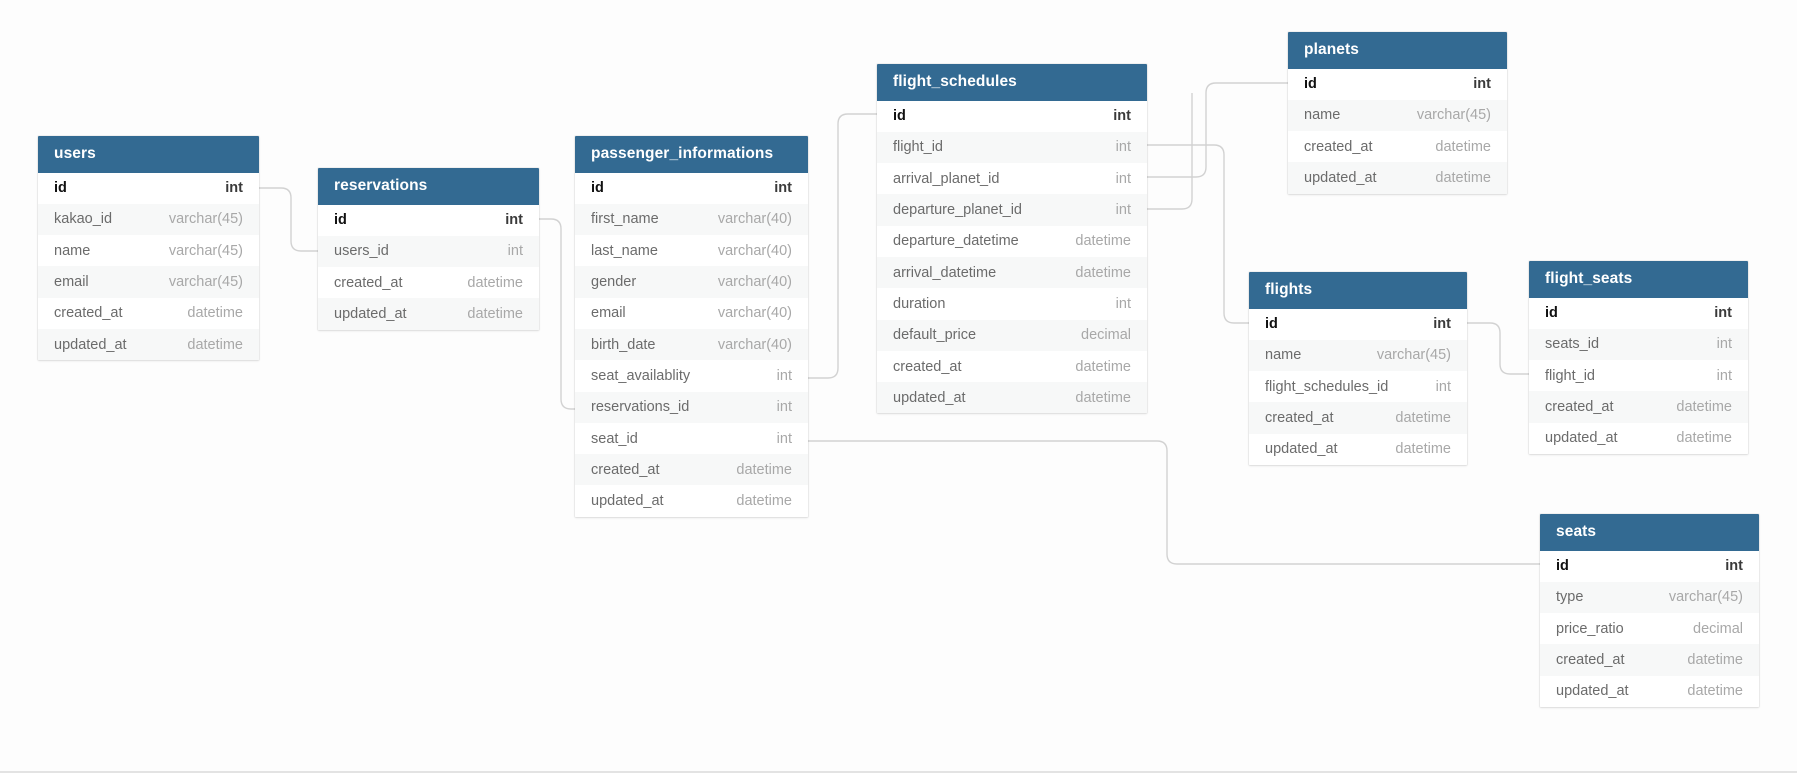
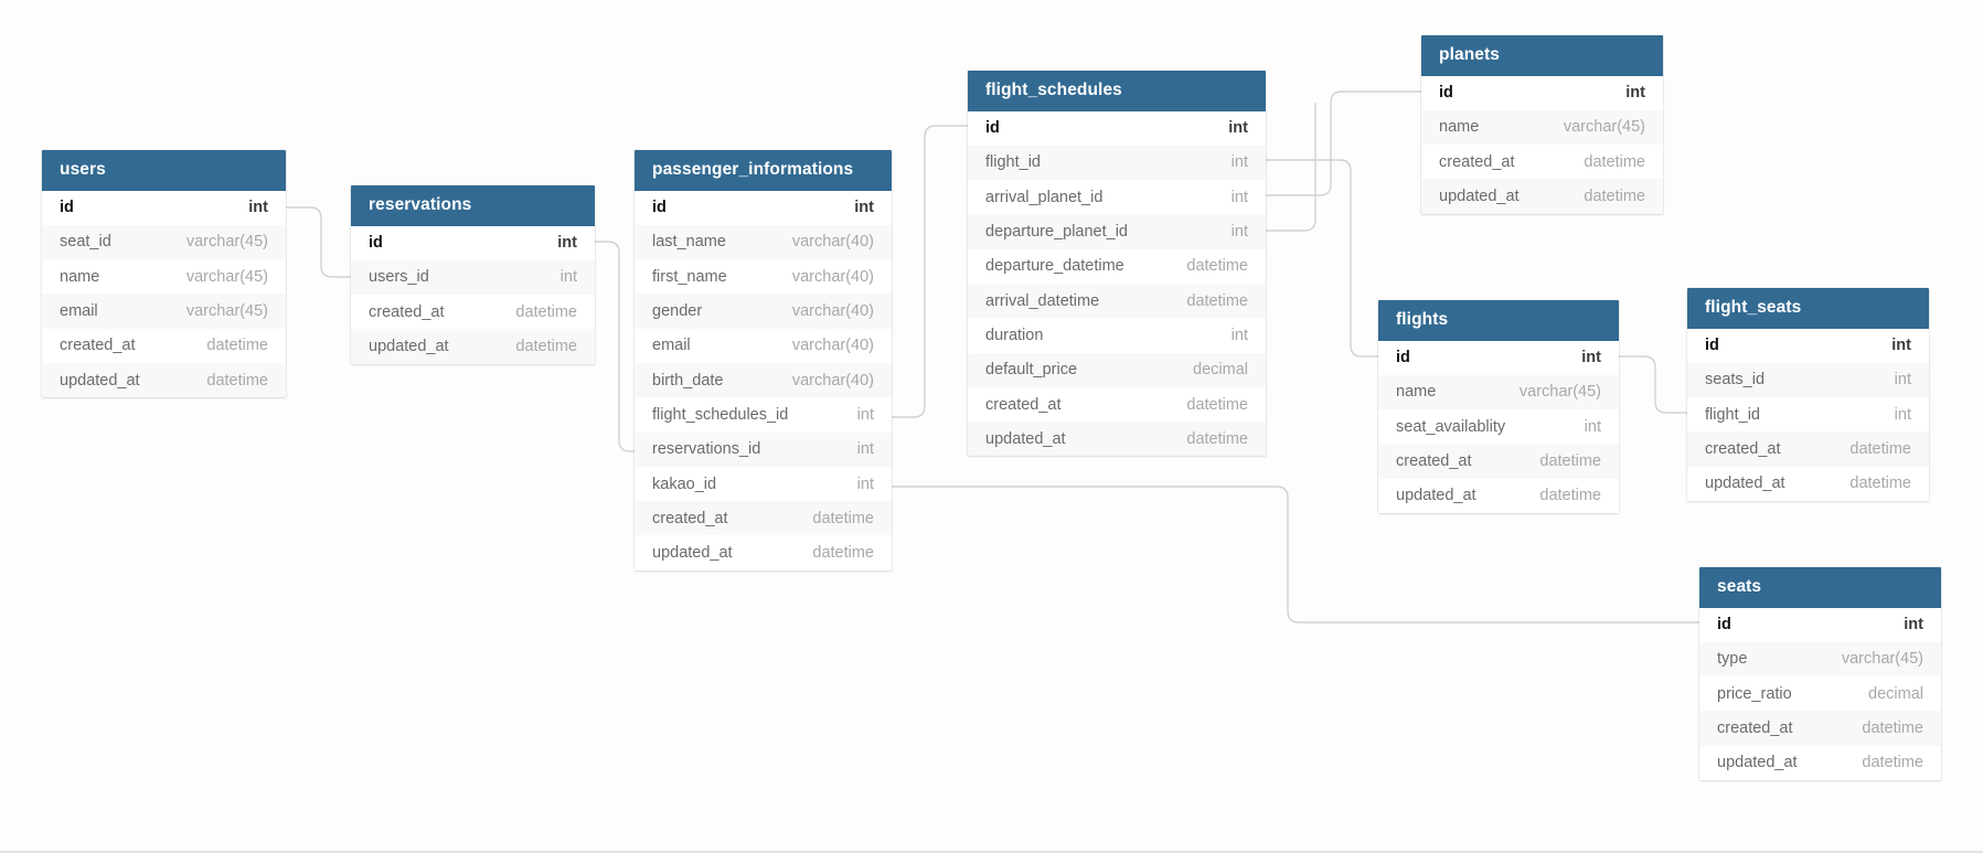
  users
  id
  int
- kakao_id
+ seat_id
  varchar(45)
  name
  varchar(45)
  email
  varchar(45)
  created_at
  datetime
  updated_at
  datetime
  reservations
  id
  int
  users_id
  int
  created_at
  datetime
  updated_at
  datetime
  passenger_informations
  id
  int
- first_name
+ last_name
  varchar(40)
- last_name
+ first_name
  varchar(40)
  gender
  varchar(40)
  email
  varchar(40)
  birth_date
  varchar(40)
- seat_availablity
+ flight_schedules_id
  int
  reservations_id
  int
- seat_id
+ kakao_id
  int
  created_at
  datetime
  updated_at
  datetime
  flight_schedules
  id
  int
  flight_id
  int
  arrival_planet_id
  int
  departure_planet_id
  int
  departure_datetime
  datetime
  arrival_datetime
  datetime
  duration
  int
  default_price
  decimal
  created_at
  datetime
  updated_at
  datetime
  planets
  id
  int
  name
  varchar(45)
  created_at
  datetime
  updated_at
  datetime
  flights
  id
  int
  name
  varchar(45)
- flight_schedules_id
+ seat_availablity
  int
  created_at
  datetime
  updated_at
  datetime
  flight_seats
  id
  int
  seats_id
  int
  flight_id
  int
  created_at
  datetime
  updated_at
  datetime
  seats
  id
  int
  type
  varchar(45)
  price_ratio
  decimal
  created_at
  datetime
  updated_at
  datetime
